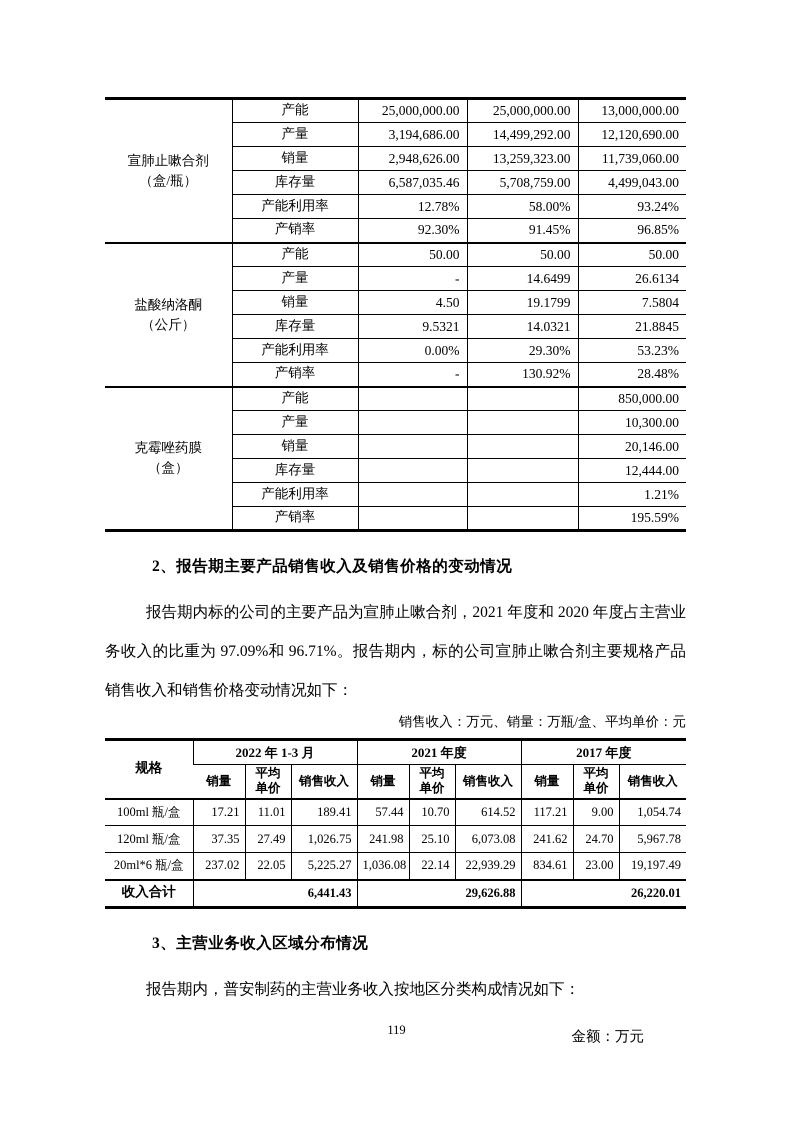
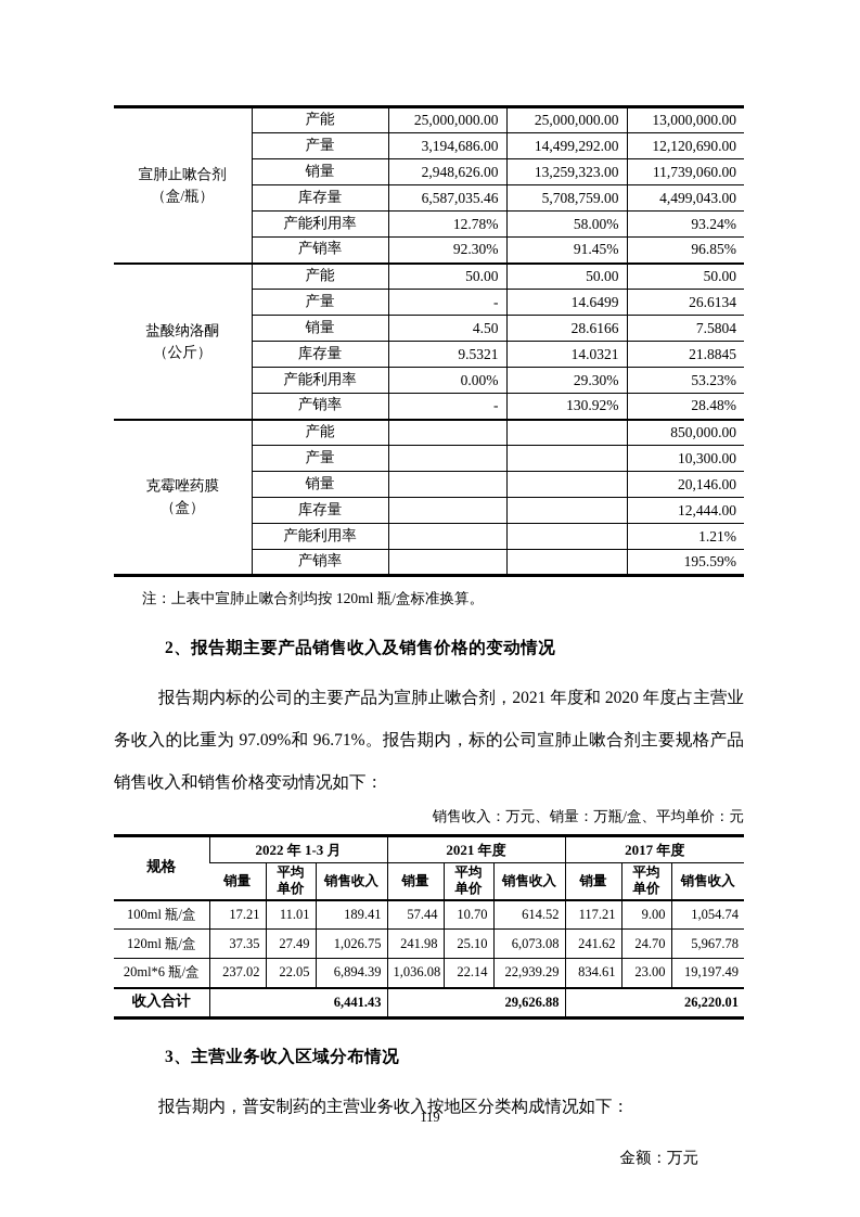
  宣肺止嗽合剂 （盒/瓶）	产能	25,000,000.00	25,000,000.00	13,000,000.00
  产量	3,194,686.00	14,499,292.00	12,120,690.00
  销量	2,948,626.00	13,259,323.00	11,739,060.00
  库存量	6,587,035.46	5,708,759.00	4,499,043.00
  产能利用率	12.78%	58.00%	93.24%
  产销率	92.30%	91.45%	96.85%
  盐酸纳洛酮 （公斤）	产能	50.00	50.00	50.00
  产量	-	14.6499	26.6134
- 销量	4.50	19.1799	7.5804
+ 销量	4.50	28.6166	7.5804
  库存量	9.5321	14.0321	21.8845
  产能利用率	0.00%	29.30%	53.23%
  产销率	-	130.92%	28.48%
  克霉唑药膜 （盒）	产能			850,000.00
  产量			10,300.00
  销量			20,146.00
  库存量			12,444.00
  产能利用率			1.21%
  产销率			195.59%
+ 注：上表中宣肺止嗽合剂均按 120ml 瓶/盒标准换算。
  2、报告期主要产品销售收入及销售价格的变动情况
  报告期内标的公司的主要产品为宣肺止嗽合剂，2021 年度和 2020 年度占主营业务收入的比重为 97.09%和 96.71%。报告期内，标的公司宣肺止嗽合剂主要规格产品销售收入和销售价格变动情况如下：
  销售收入：万元、销量：万瓶/盒、平均单价：元
  规格	2022 年 1-3 月	2021 年度	2017 年度
  销量	平均单价	销售收入	销量	平均单价	销售收入	销量	平均单价	销售收入
  100ml 瓶/盒	17.21	11.01	189.41	57.44	10.70	614.52	117.21	9.00	1,054.74
  120ml 瓶/盒	37.35	27.49	1,026.75	241.98	25.10	6,073.08	241.62	24.70	5,967.78
- 20ml*6 瓶/盒	237.02	22.05	5,225.27	1,036.08	22.14	22,939.29	834.61	23.00	19,197.49
+ 20ml*6 瓶/盒	237.02	22.05	6,894.39	1,036.08	22.14	22,939.29	834.61	23.00	19,197.49
  收入合计	6,441.43	29,626.88	26,220.01
  3、主营业务收入区域分布情况
  报告期内，普安制药的主营业务收入按地区分类构成情况如下：
  金额：万元
  119
